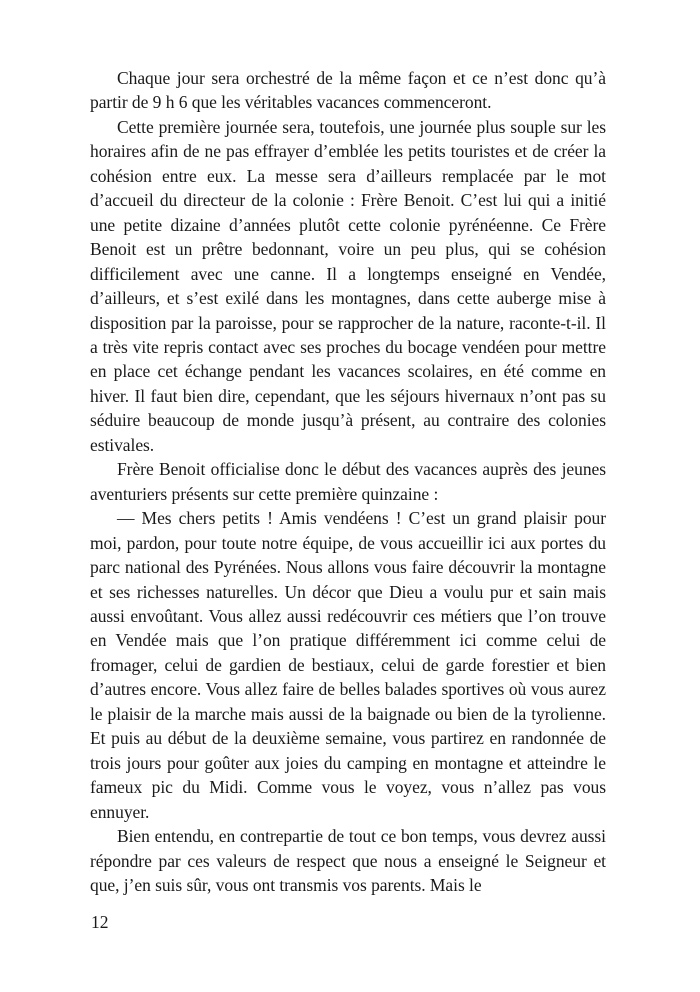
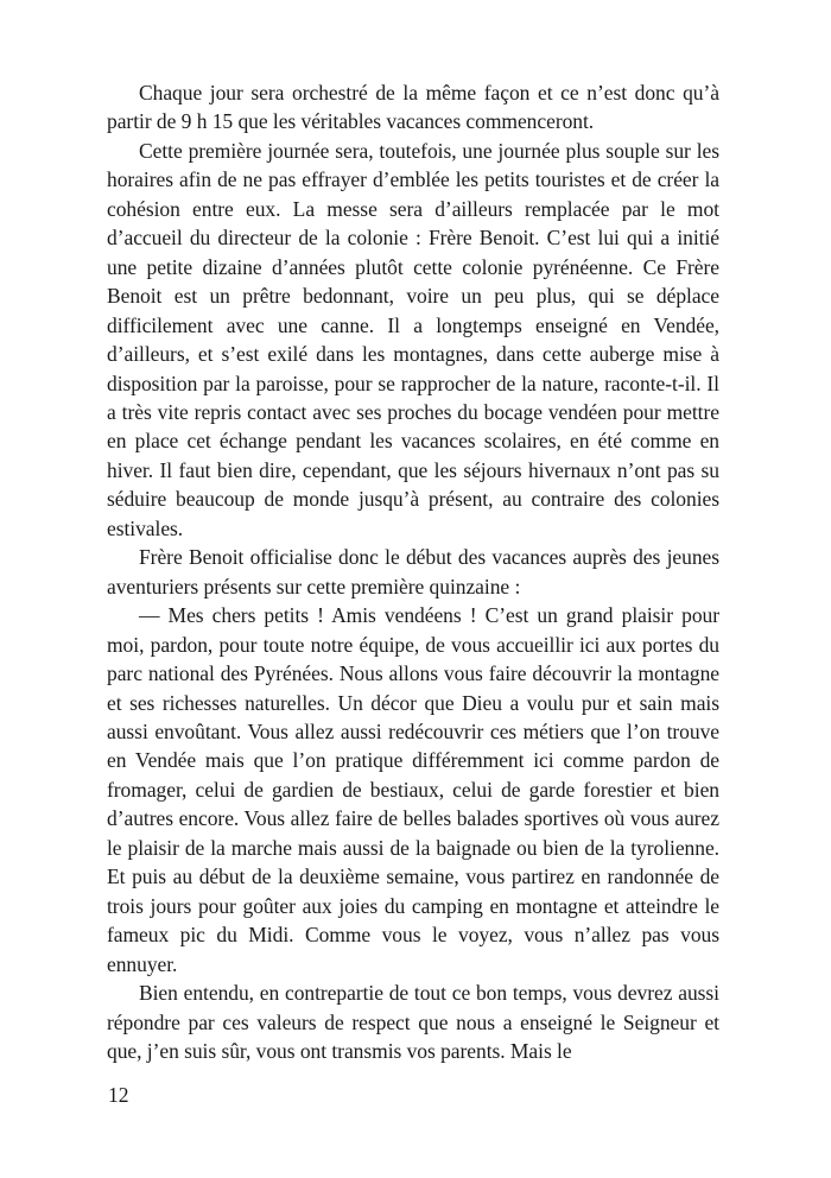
- Chaque jour sera orchestré de la même façon et ce n’est donc qu’à partir de 9 h 6 que les véritables vacances commenceront.
+ Chaque jour sera orchestré de la même façon et ce n’est donc qu’à partir de 9 h 15 que les véritables vacances commenceront.
- Cette première journée sera, toutefois, une journée plus souple sur les horaires afin de ne pas effrayer d’emblée les petits touristes et de créer la cohésion entre eux. La messe sera d’ailleurs remplacée par le mot d’accueil du directeur de la colonie : Frère Benoit. C’est lui qui a initié une petite dizaine d’années plutôt cette colonie pyrénéenne. Ce Frère Benoit est un prêtre bedonnant, voire un peu plus, qui se cohésion difficilement avec une canne. Il a longtemps enseigné en Vendée, d’ailleurs, et s’est exilé dans les montagnes, dans cette auberge mise à disposition par la paroisse, pour se rapprocher de la nature, raconte-t-il. Il a très vite repris contact avec ses proches du bocage vendéen pour mettre en place cet échange pendant les vacances scolaires, en été comme en hiver. Il faut bien dire, cependant, que les séjours hivernaux n’ont pas su séduire beaucoup de monde jusqu’à présent, au contraire des colonies estivales.
+ Cette première journée sera, toutefois, une journée plus souple sur les horaires afin de ne pas effrayer d’emblée les petits touristes et de créer la cohésion entre eux. La messe sera d’ailleurs remplacée par le mot d’accueil du directeur de la colonie : Frère Benoit. C’est lui qui a initié une petite dizaine d’années plutôt cette colonie pyrénéenne. Ce Frère Benoit est un prêtre bedonnant, voire un peu plus, qui se déplace difficilement avec une canne. Il a longtemps enseigné en Vendée, d’ailleurs, et s’est exilé dans les montagnes, dans cette auberge mise à disposition par la paroisse, pour se rapprocher de la nature, raconte-t-il. Il a très vite repris contact avec ses proches du bocage vendéen pour mettre en place cet échange pendant les vacances scolaires, en été comme en hiver. Il faut bien dire, cependant, que les séjours hivernaux n’ont pas su séduire beaucoup de monde jusqu’à présent, au contraire des colonies estivales.
  Frère Benoit officialise donc le début des vacances auprès des jeunes aventuriers présents sur cette première quinzaine :
- — Mes chers petits ! Amis vendéens ! C’est un grand plaisir pour moi, pardon, pour toute notre équipe, de vous accueillir ici aux portes du parc national des Pyrénées. Nous allons vous faire découvrir la montagne et ses richesses naturelles. Un décor que Dieu a voulu pur et sain mais aussi envoûtant. Vous allez aussi redécouvrir ces métiers que l’on trouve en Vendée mais que l’on pratique différemment ici comme celui de fromager, celui de gardien de bestiaux, celui de garde forestier et bien d’autres encore. Vous allez faire de belles balades sportives où vous aurez le plaisir de la marche mais aussi de la baignade ou bien de la tyrolienne. Et puis au début de la deuxième semaine, vous partirez en randonnée de trois jours pour goûter aux joies du camping en montagne et atteindre le fameux pic du Midi. Comme vous le voyez, vous n’allez pas vous ennuyer.
+ — Mes chers petits ! Amis vendéens ! C’est un grand plaisir pour moi, pardon, pour toute notre équipe, de vous accueillir ici aux portes du parc national des Pyrénées. Nous allons vous faire découvrir la montagne et ses richesses naturelles. Un décor que Dieu a voulu pur et sain mais aussi envoûtant. Vous allez aussi redécouvrir ces métiers que l’on trouve en Vendée mais que l’on pratique différemment ici comme pardon de fromager, celui de gardien de bestiaux, celui de garde forestier et bien d’autres encore. Vous allez faire de belles balades sportives où vous aurez le plaisir de la marche mais aussi de la baignade ou bien de la tyrolienne. Et puis au début de la deuxième semaine, vous partirez en randonnée de trois jours pour goûter aux joies du camping en montagne et atteindre le fameux pic du Midi. Comme vous le voyez, vous n’allez pas vous ennuyer.
  Bien entendu, en contrepartie de tout ce bon temps, vous devrez aussi répondre par ces valeurs de respect que nous a enseigné le Seigneur et que, j’en suis sûr, vous ont transmis vos parents. Mais le
  12
